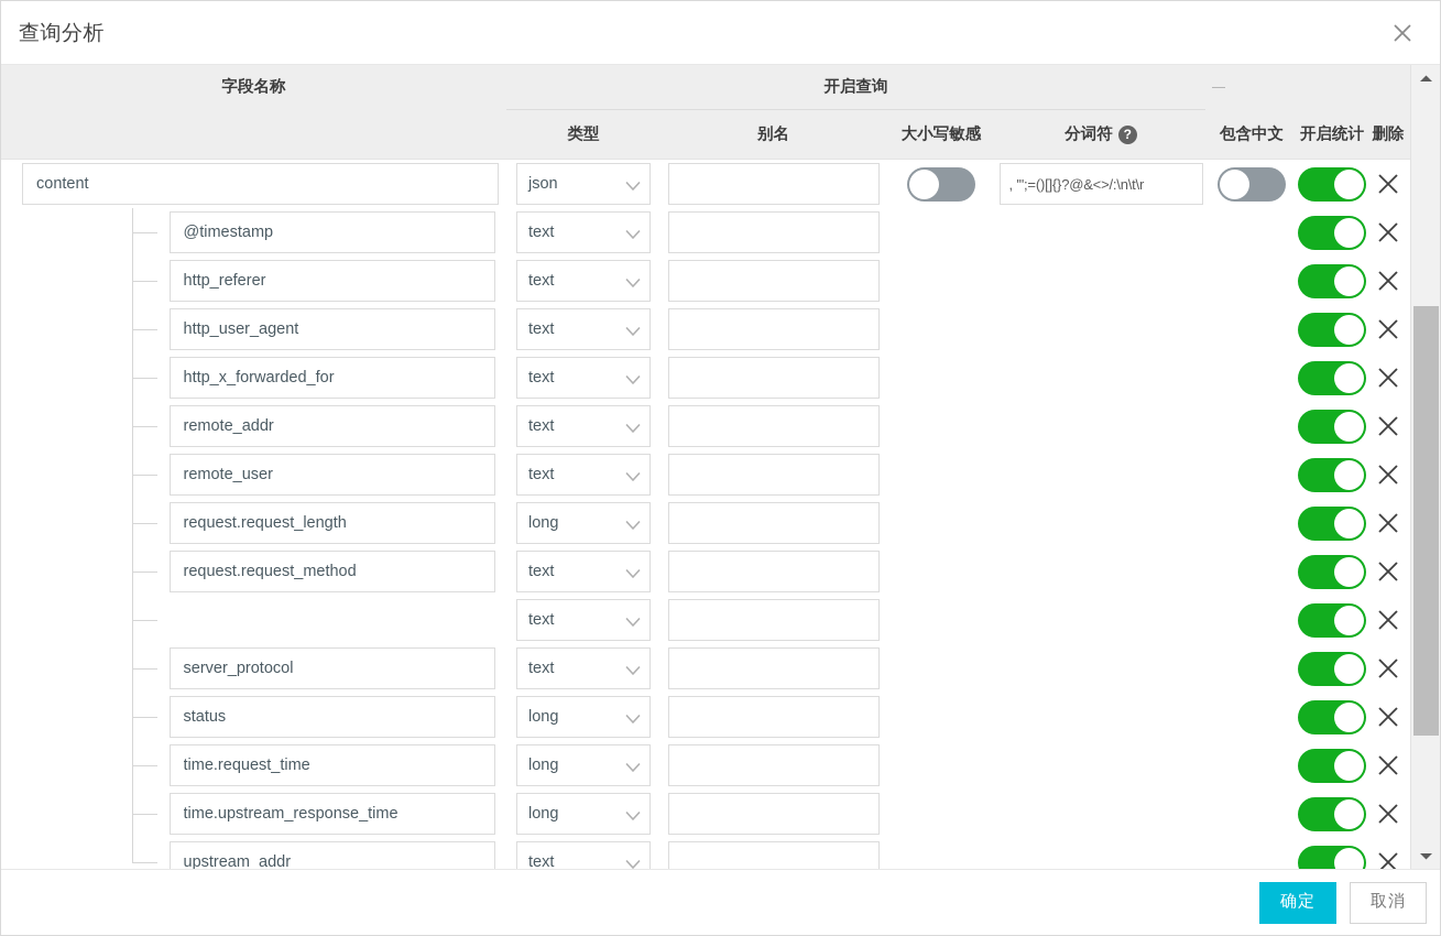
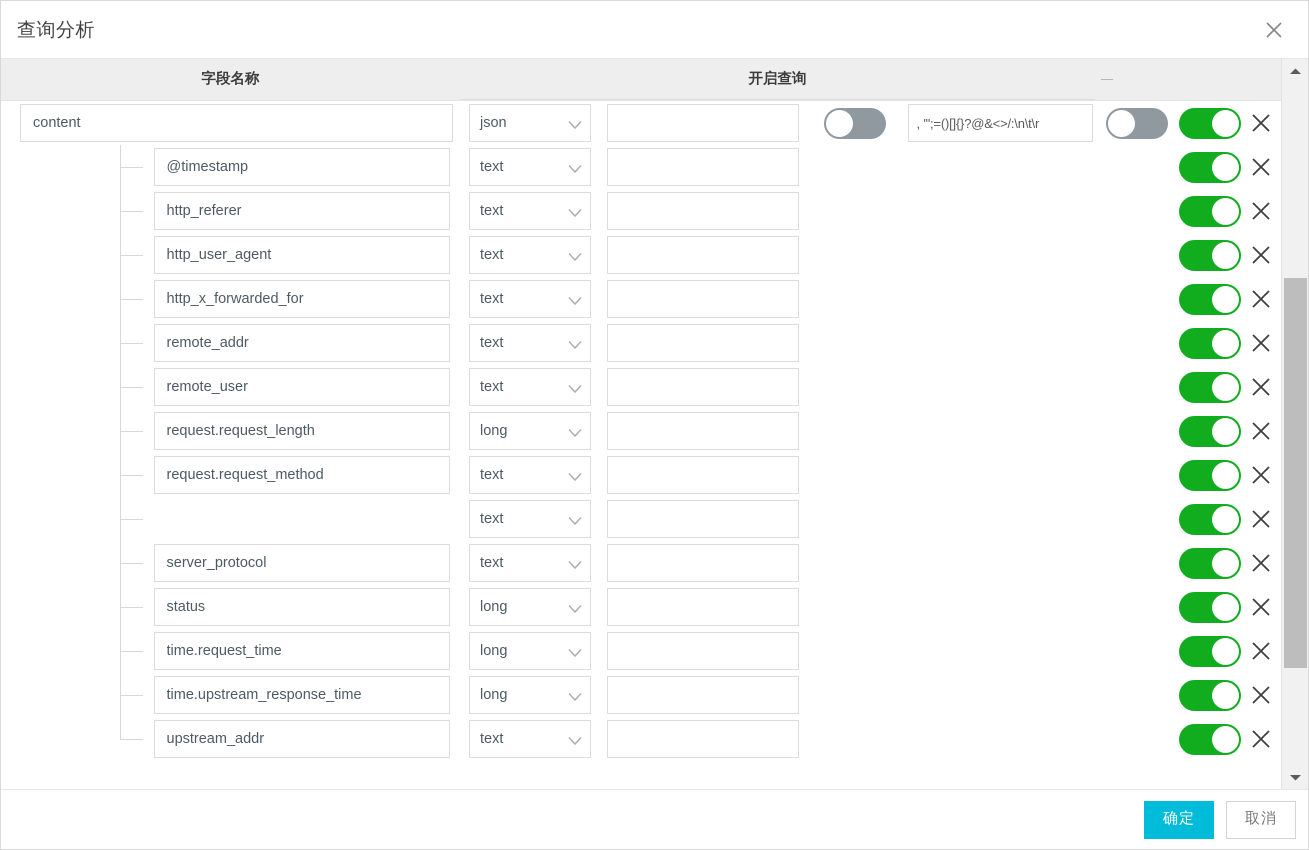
  查询分析
  字段名称
  开启查询
- 类型
- 别名
- 大小写敏感
- 分词符
- ?
- 包含中文
- 开启统计
- 删除
  content
  json
  , '";=()[]{}?@&<>/:\n\t\r
  @timestamp
  text
  http_referer
  text
  http_user_agent
  text
  http_x_forwarded_for
  text
  remote_addr
  text
  remote_user
  text
  request.request_length
  long
  request.request_method
  text
  text
  server_protocol
  text
  status
  long
  time.request_time
  long
  time.upstream_response_time
  long
  upstream_addr
  text
  确定
  取消
